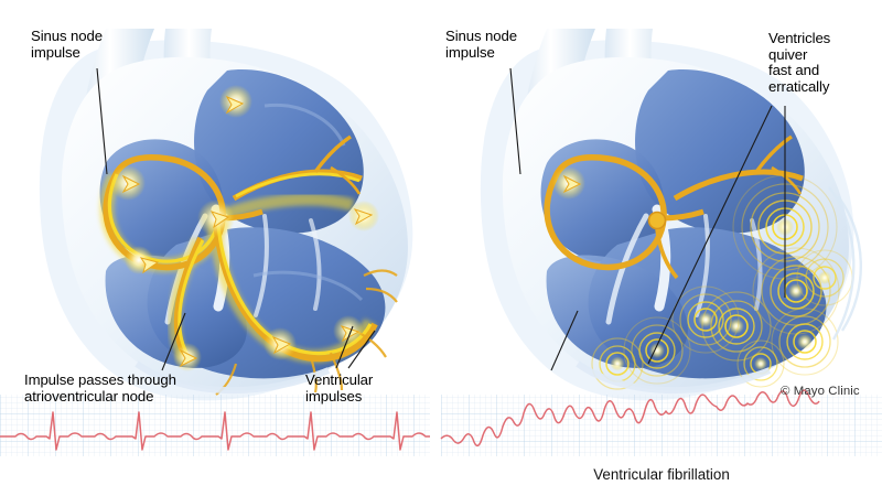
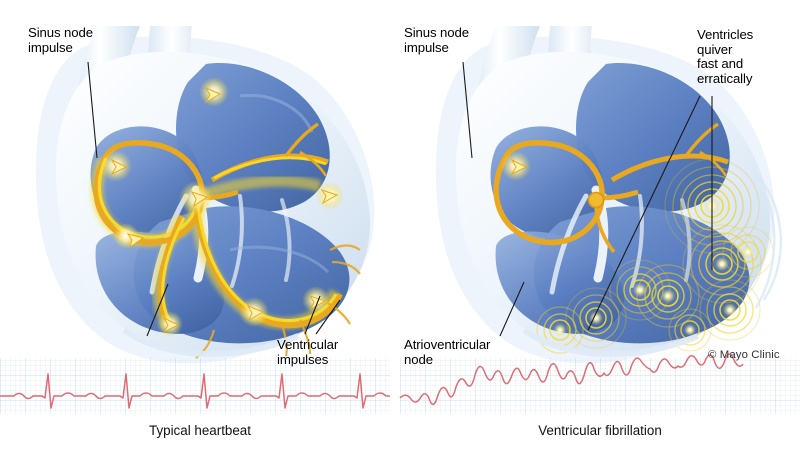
  Sinus node
  impulse
- Impulse passes through
- atrioventricular node
  Ventricular
  impulses
  Sinus node
  impulse
  Ventricles
  quiver
  fast and
  erratically
+ Atrioventricular
+ node
+ Typical heartbeat
  Ventricular fibrillation
  © Mayo Clinic
